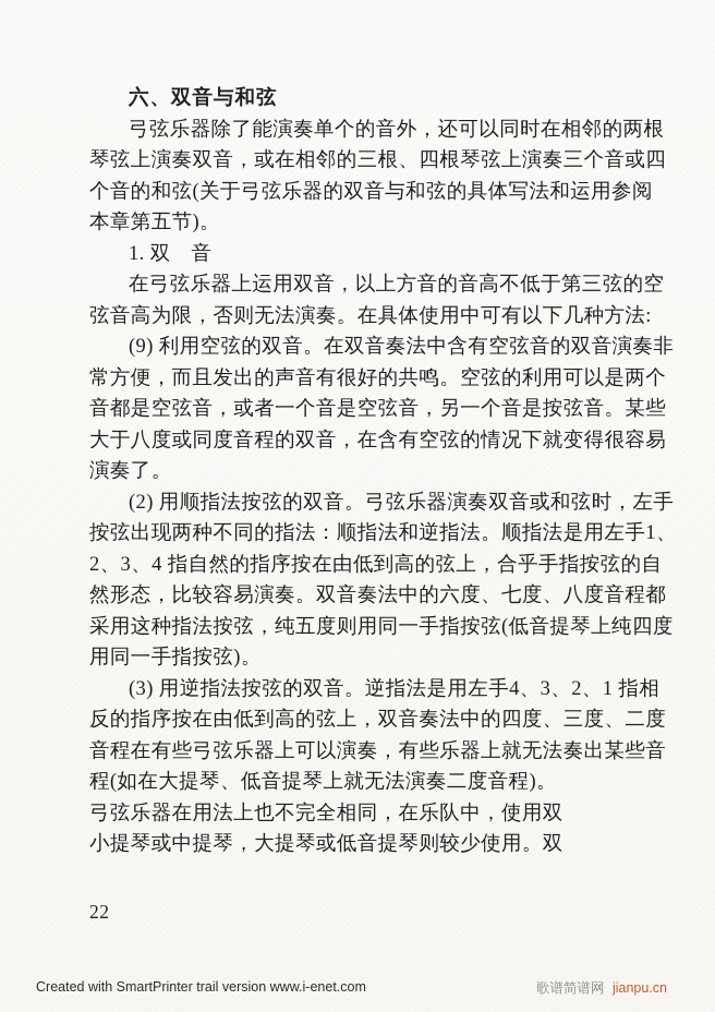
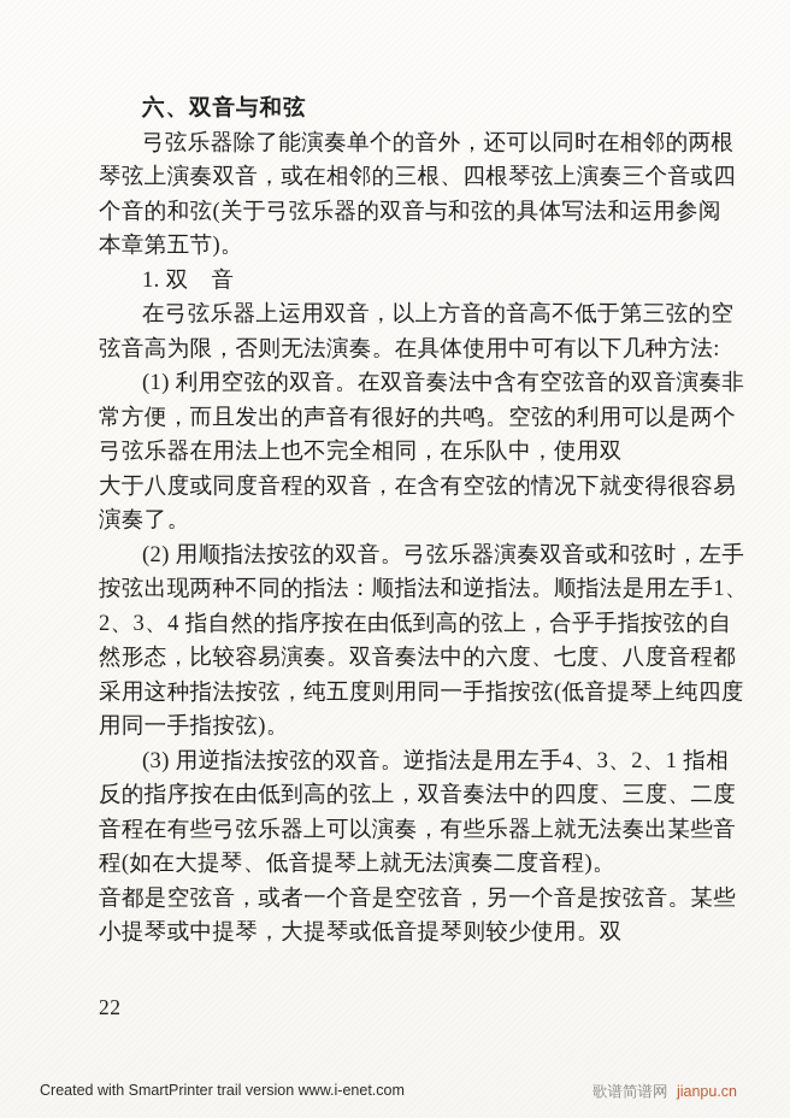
  六、双音与和弦
  弓弦乐器除了能演奏单个的音外，还可以同时在相邻的两根
  琴弦上演奏双音，或在相邻的三根、四根琴弦上演奏三个音或四
  个音的和弦(关于弓弦乐器的双音与和弦的具体写法和运用参阅
  本章第五节)。
  1. 双 音
  在弓弦乐器上运用双音，以上方音的音高不低于第三弦的空
  弦音高为限，否则无法演奏。在具体使用中可有以下几种方法:
- (9) 利用空弦的双音。在双音奏法中含有空弦音的双音演奏非
+ (1) 利用空弦的双音。在双音奏法中含有空弦音的双音演奏非
  常方便，而且发出的声音有很好的共鸣。空弦的利用可以是两个
- 音都是空弦音，或者一个音是空弦音，另一个音是按弦音。某些
+ 弓弦乐器在用法上也不完全相同，在乐队中，使用双
  大于八度或同度音程的双音，在含有空弦的情况下就变得很容易
  演奏了。
  (2) 用顺指法按弦的双音。弓弦乐器演奏双音或和弦时，左手
  按弦出现两种不同的指法：顺指法和逆指法。顺指法是用左手1、
  2、3、4 指自然的指序按在由低到高的弦上，合乎手指按弦的自
  然形态，比较容易演奏。双音奏法中的六度、七度、八度音程都
  采用这种指法按弦，纯五度则用同一手指按弦(低音提琴上纯四度
  用同一手指按弦)。
  (3) 用逆指法按弦的双音。逆指法是用左手4、3、2、1 指相
  反的指序按在由低到高的弦上，双音奏法中的四度、三度、二度
  音程在有些弓弦乐器上可以演奏，有些乐器上就无法奏出某些音
  程(如在大提琴、低音提琴上就无法演奏二度音程)。
- 弓弦乐器在用法上也不完全相同，在乐队中，使用双
+ 音都是空弦音，或者一个音是空弦音，另一个音是按弦音。某些
  小提琴或中提琴，大提琴或低音提琴则较少使用。双
  22
  Created with SmartPrinter trail version www.i-enet.com
  歌谱简谱网 jianpu.cn
